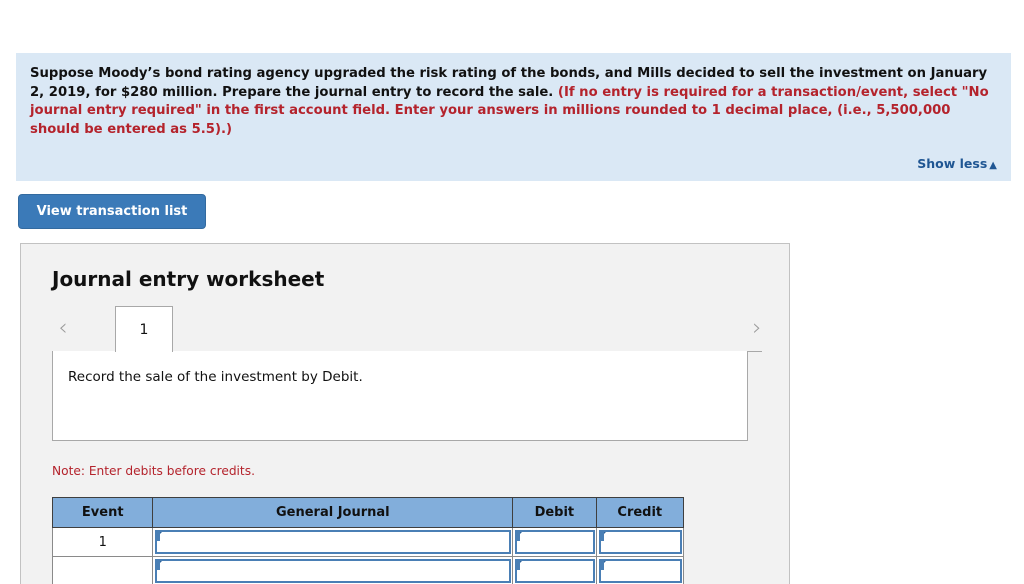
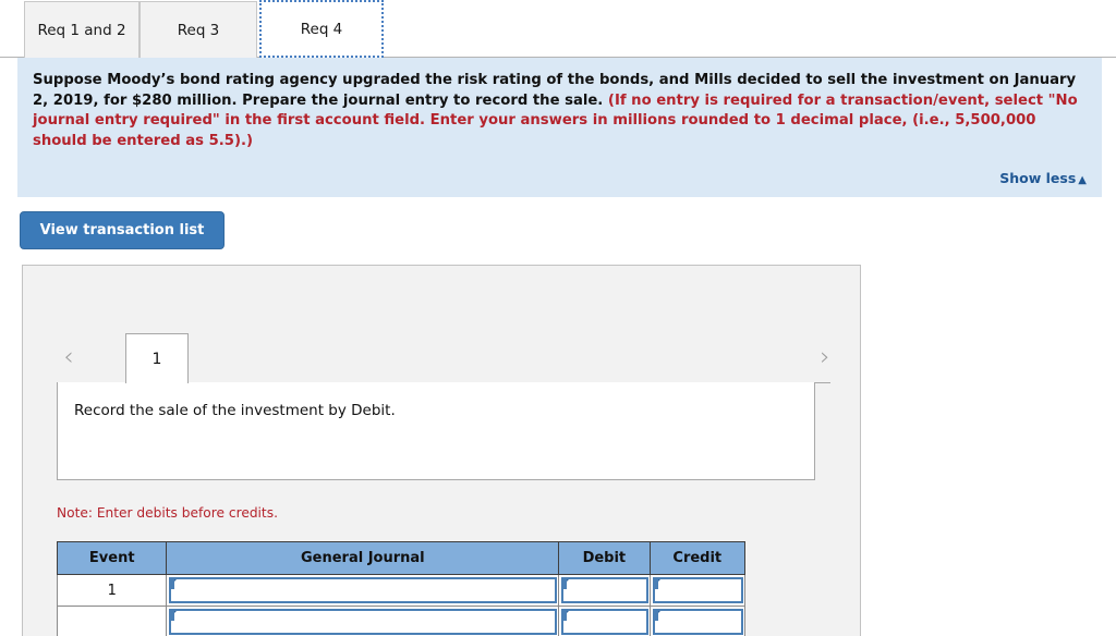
+ Req 1 and 2
+ Req 3
+ Req 4
  Suppose Moody’s bond rating agency upgraded the risk rating of the bonds, and Mills decided to sell the investment on January 2, 2019, for $280 million. Prepare the journal entry to record the sale. (If no entry is required for a transaction/event, select "No journal entry required" in the first account field. Enter your answers in millions rounded to 1 decimal place, (i.e., 5,500,000 should be entered as 5.5).)
  Show less ▲
  View transaction list
- Journal entry worksheet
  ‹
  1
  ›
  Record the sale of the investment by Debit.
  Note: Enter debits before credits.
  Event	General Journal	Debit	Credit
  1
